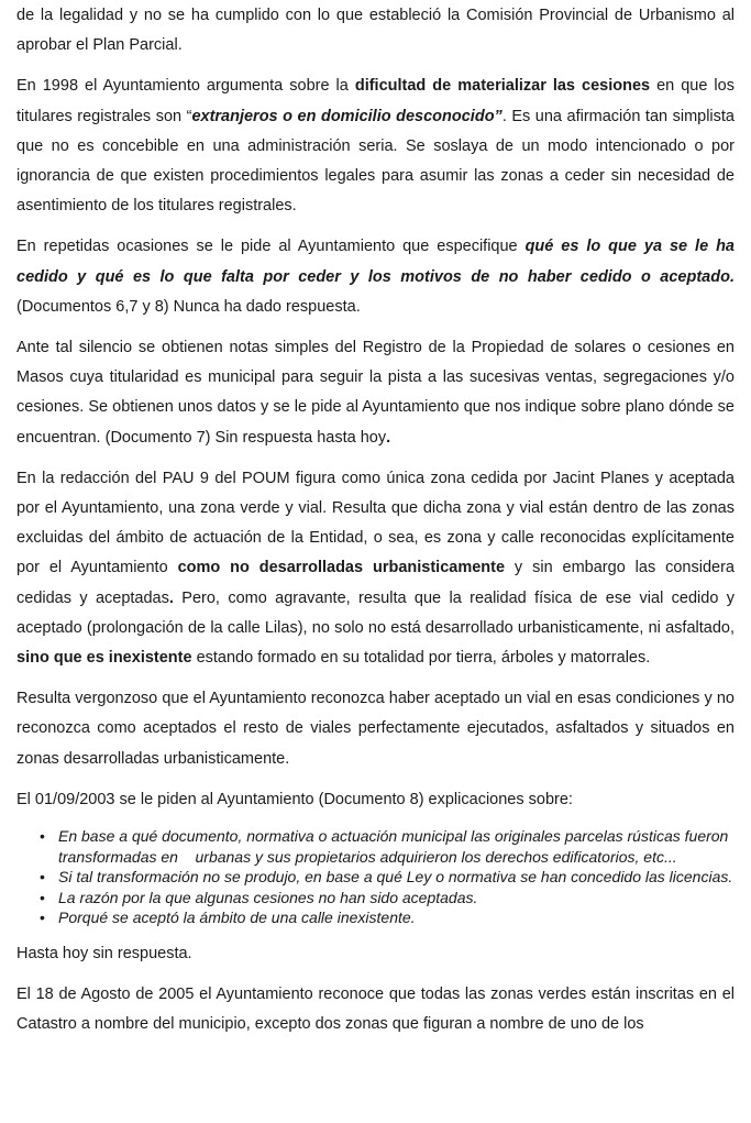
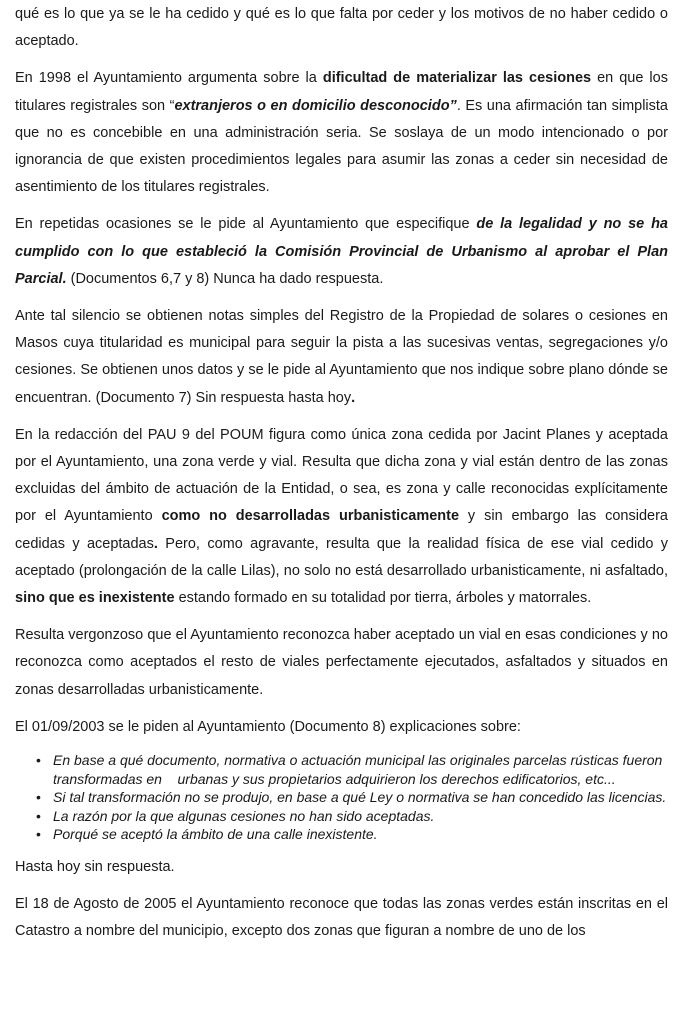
- de la legalidad y no se ha cumplido con lo que estableció la Comisión Provincial de Urbanismo al aprobar el Plan Parcial.
+ qué es lo que ya se le ha cedido y qué es lo que falta por ceder y los motivos de no haber cedido o aceptado.
  En 1998 el Ayuntamiento argumenta sobre la dificultad de materializar las cesiones en que los titulares registrales son “extranjeros o en domicilio desconocido”. Es una afirmación tan simplista que no es concebible en una administración seria. Se soslaya de un modo intencionado o por ignorancia de que existen procedimientos legales para asumir las zonas a ceder sin necesidad de asentimiento de los titulares registrales.
- En repetidas ocasiones se le pide al Ayuntamiento que especifique qué es lo que ya se le ha cedido y qué es lo que falta por ceder y los motivos de no haber cedido o aceptado. (Documentos 6,7 y 8) Nunca ha dado respuesta.
+ En repetidas ocasiones se le pide al Ayuntamiento que especifique de la legalidad y no se ha cumplido con lo que estableció la Comisión Provincial de Urbanismo al aprobar el Plan Parcial. (Documentos 6,7 y 8) Nunca ha dado respuesta.
  Ante tal silencio se obtienen notas simples del Registro de la Propiedad de solares o cesiones en Masos cuya titularidad es municipal para seguir la pista a las sucesivas ventas, segregaciones y/o cesiones. Se obtienen unos datos y se le pide al Ayuntamiento que nos indique sobre plano dónde se encuentran. (Documento 7) Sin respuesta hasta hoy.
  En la redacción del PAU 9 del POUM figura como única zona cedida por Jacint Planes y aceptada por el Ayuntamiento, una zona verde y vial. Resulta que dicha zona y vial están dentro de las zonas excluidas del ámbito de actuación de la Entidad, o sea, es zona y calle reconocidas explícitamente por el Ayuntamiento como no desarrolladas urbanisticamente y sin embargo las considera cedidas y aceptadas. Pero, como agravante, resulta que la realidad física de ese vial cedido y aceptado (prolongación de la calle Lilas), no solo no está desarrollado urbanisticamente, ni asfaltado, sino que es inexistente estando formado en su totalidad por tierra, árboles y matorrales.
  Resulta vergonzoso que el Ayuntamiento reconozca haber aceptado un vial en esas condiciones y no reconozca como aceptados el resto de viales perfectamente ejecutados, asfaltados y situados en zonas desarrolladas urbanisticamente.
  El 01/09/2003 se le piden al Ayuntamiento (Documento 8) explicaciones sobre:
  En base a qué documento, normativa o actuación municipal las originales parcelas rústicas fueron transformadas en urbanas y sus propietarios adquirieron los derechos edificatorios, etc...
  Si tal transformación no se produjo, en base a qué Ley o normativa se han concedido las licencias.
  La razón por la que algunas cesiones no han sido aceptadas.
  Porqué se aceptó la ámbito de una calle inexistente.
  Hasta hoy sin respuesta.
  El 18 de Agosto de 2005 el Ayuntamiento reconoce que todas las zonas verdes están inscritas en el Catastro a nombre del municipio, excepto dos zonas que figuran a nombre de uno de los
